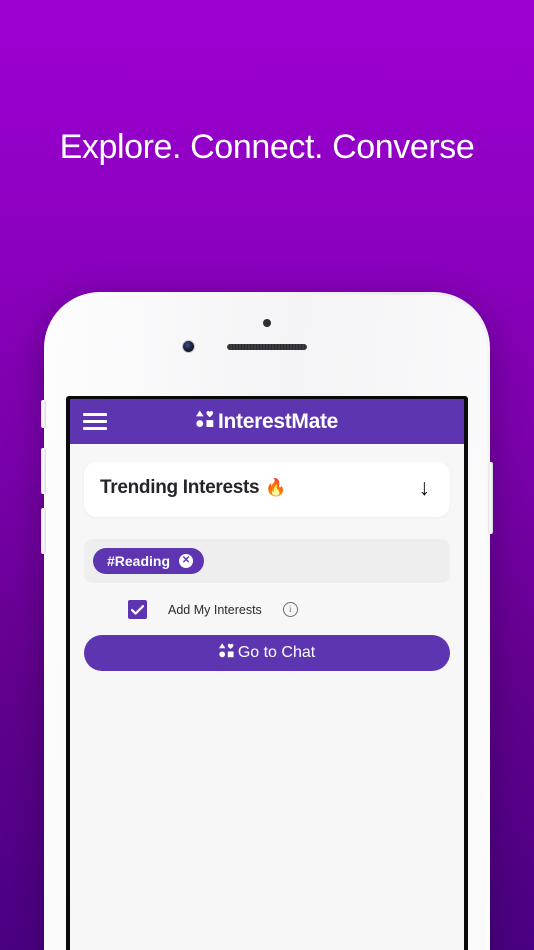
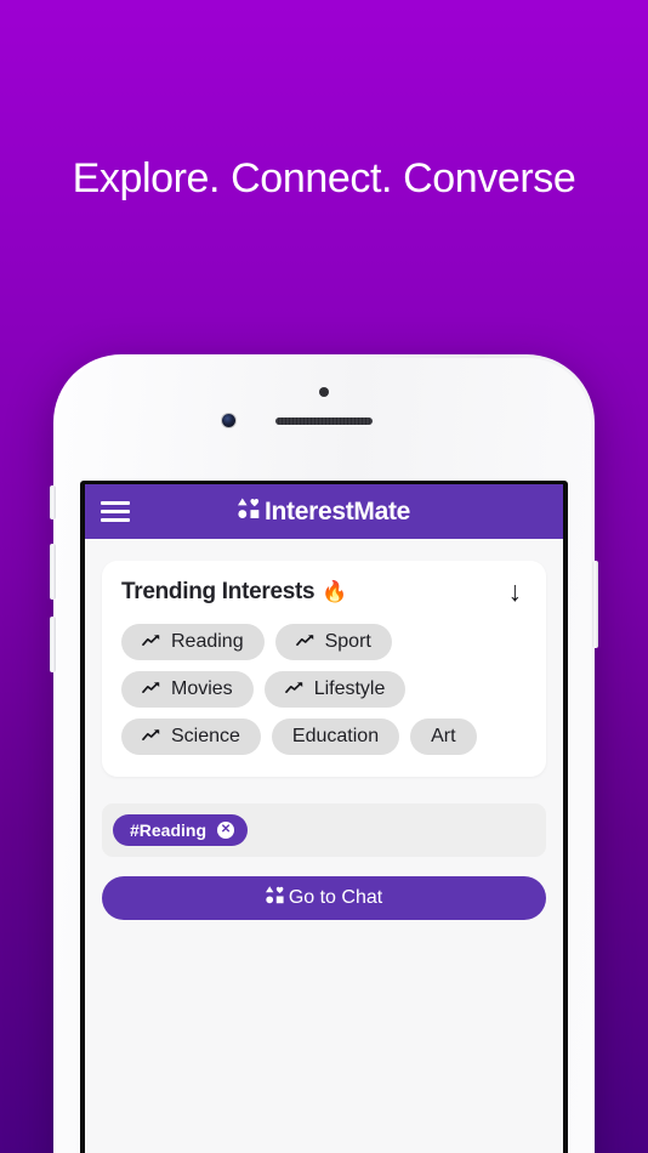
  Explore. Connect. Converse
  InterestMate
  Trending Interests
  🔥
  ↓
+ Reading
+ Sport
+ Movies
+ Lifestyle
+ Science
+ Education
+ Art
  #Reading
  ✕
- Add My Interests
- i
  Go to Chat
